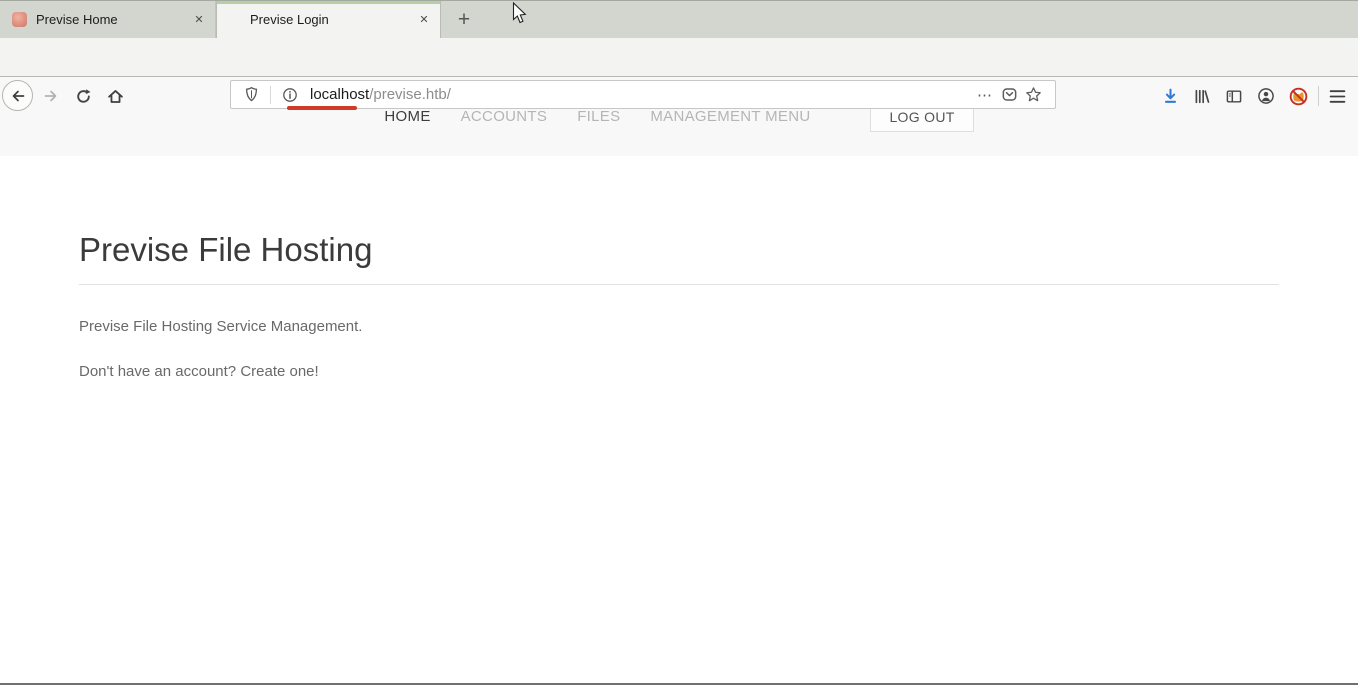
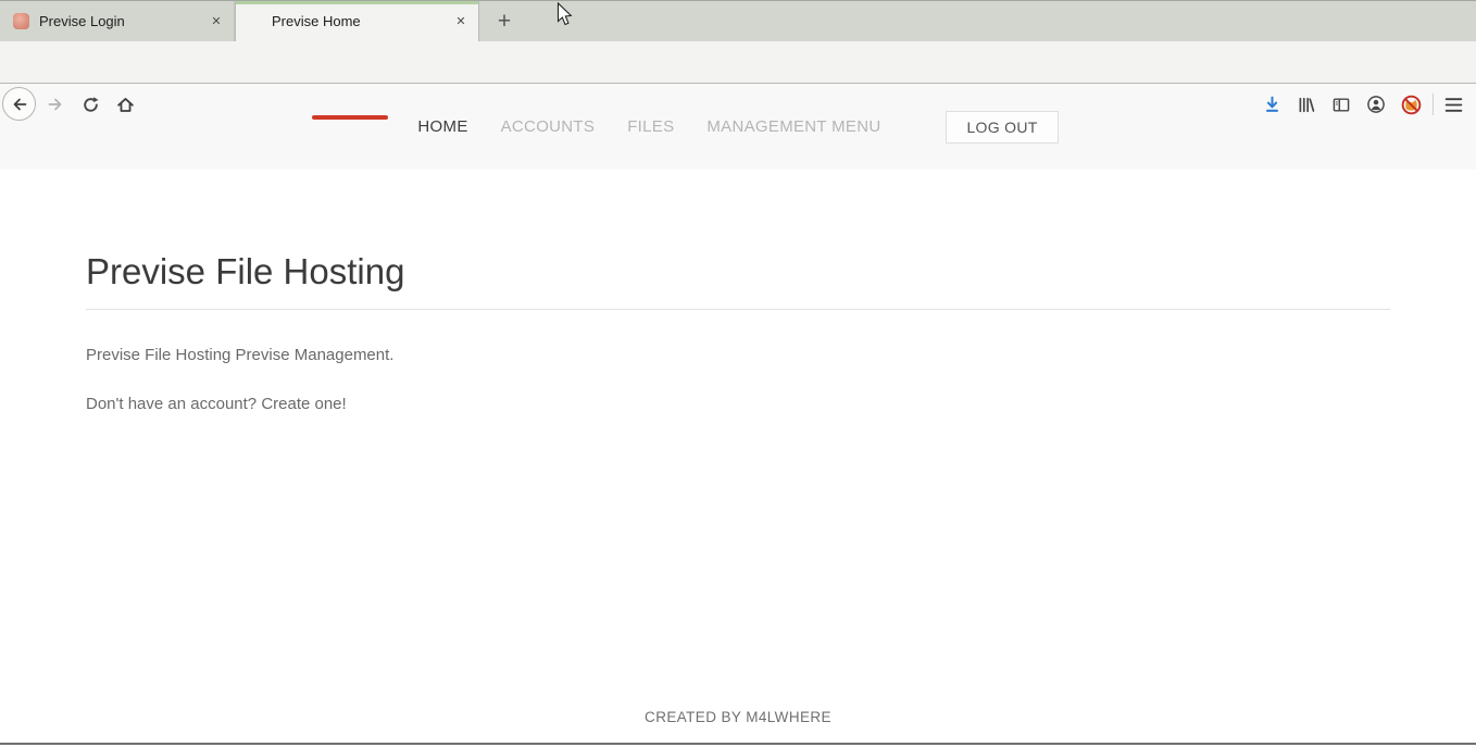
- Previse Home
+ Previse Login
  ✕
- Previse Login
+ Previse Home
  ✕
  +
- localhost/previse.htb/
- ⋯
  HOME
  ACCOUNTS
  FILES
  MANAGEMENT MENU
  LOG OUT
  Previse File Hosting
- Previse File Hosting Service Management.
+ Previse File Hosting Previse Management.
  Don't have an account? Create one!
+ CREATED BY M4LWHERE
